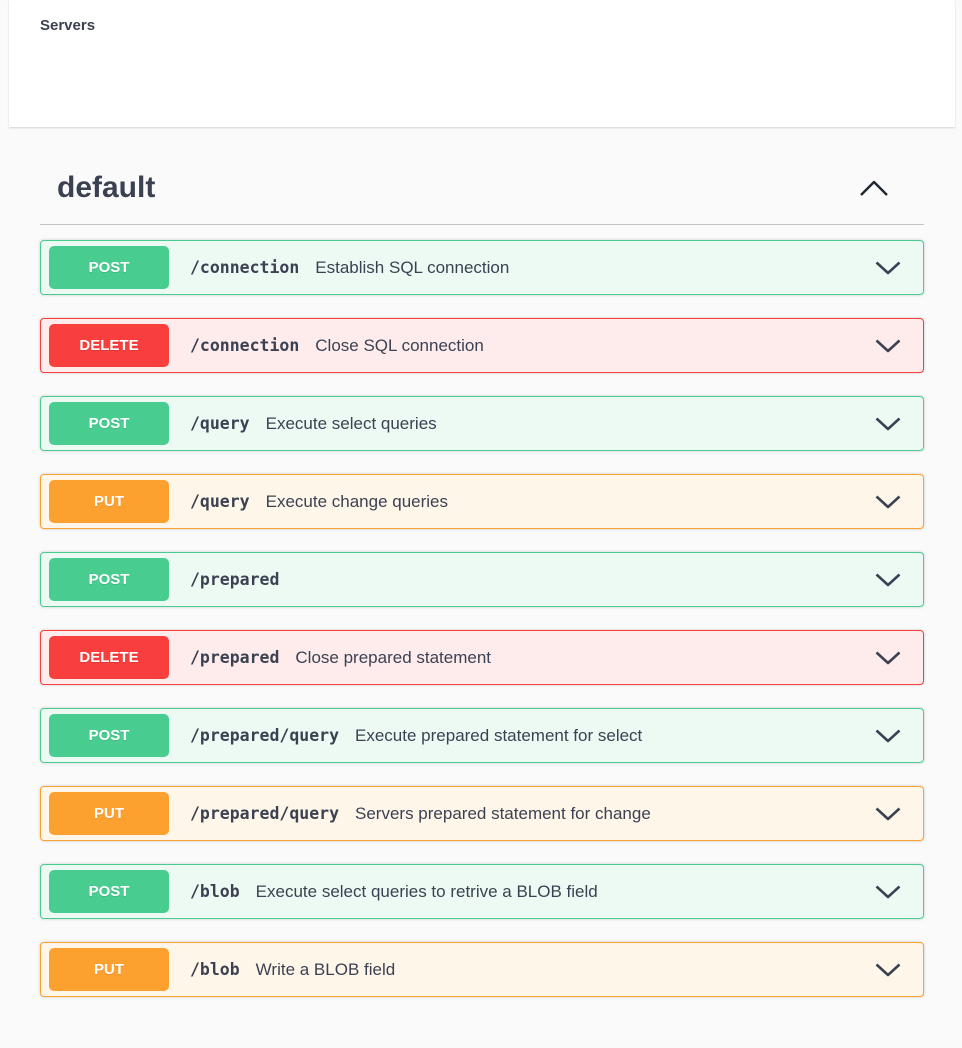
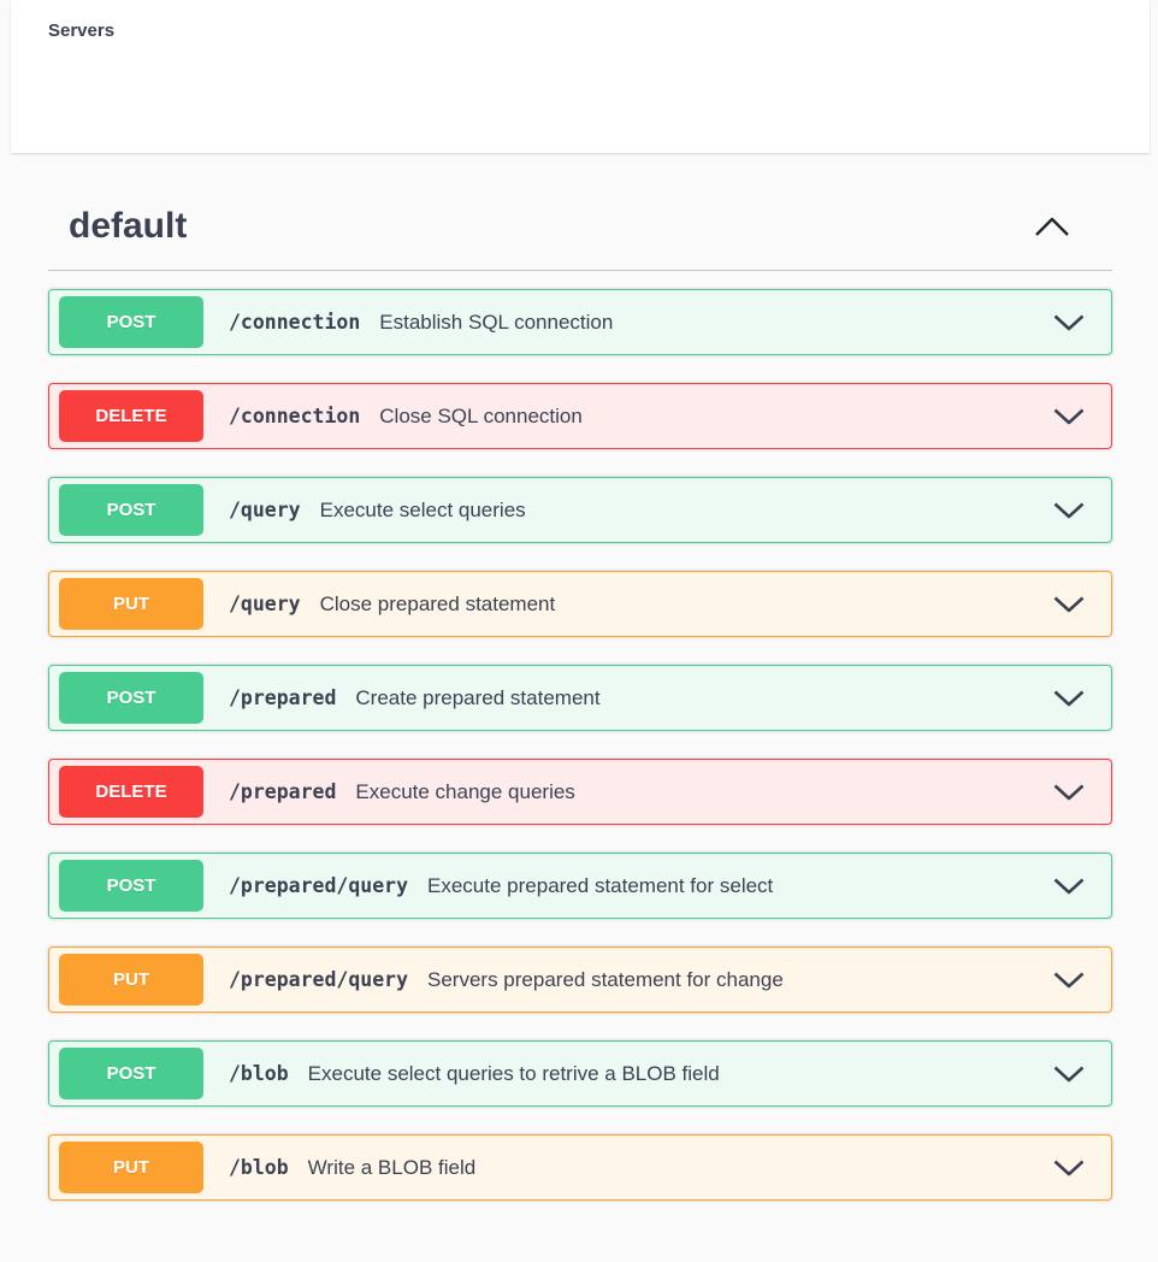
  Servers
  default
  POST
  /connection
  Establish SQL connection
  DELETE
  /connection
  Close SQL connection
  POST
  /query
  Execute select queries
  PUT
  /query
- Execute change queries
+ Close prepared statement
  POST
  /prepared
+ Create prepared statement
  DELETE
  /prepared
- Close prepared statement
+ Execute change queries
  POST
  /prepared/query
  Execute prepared statement for select
  PUT
  /prepared/query
  Servers prepared statement for change
  POST
  /blob
  Execute select queries to retrive a BLOB field
  PUT
  /blob
  Write a BLOB field
